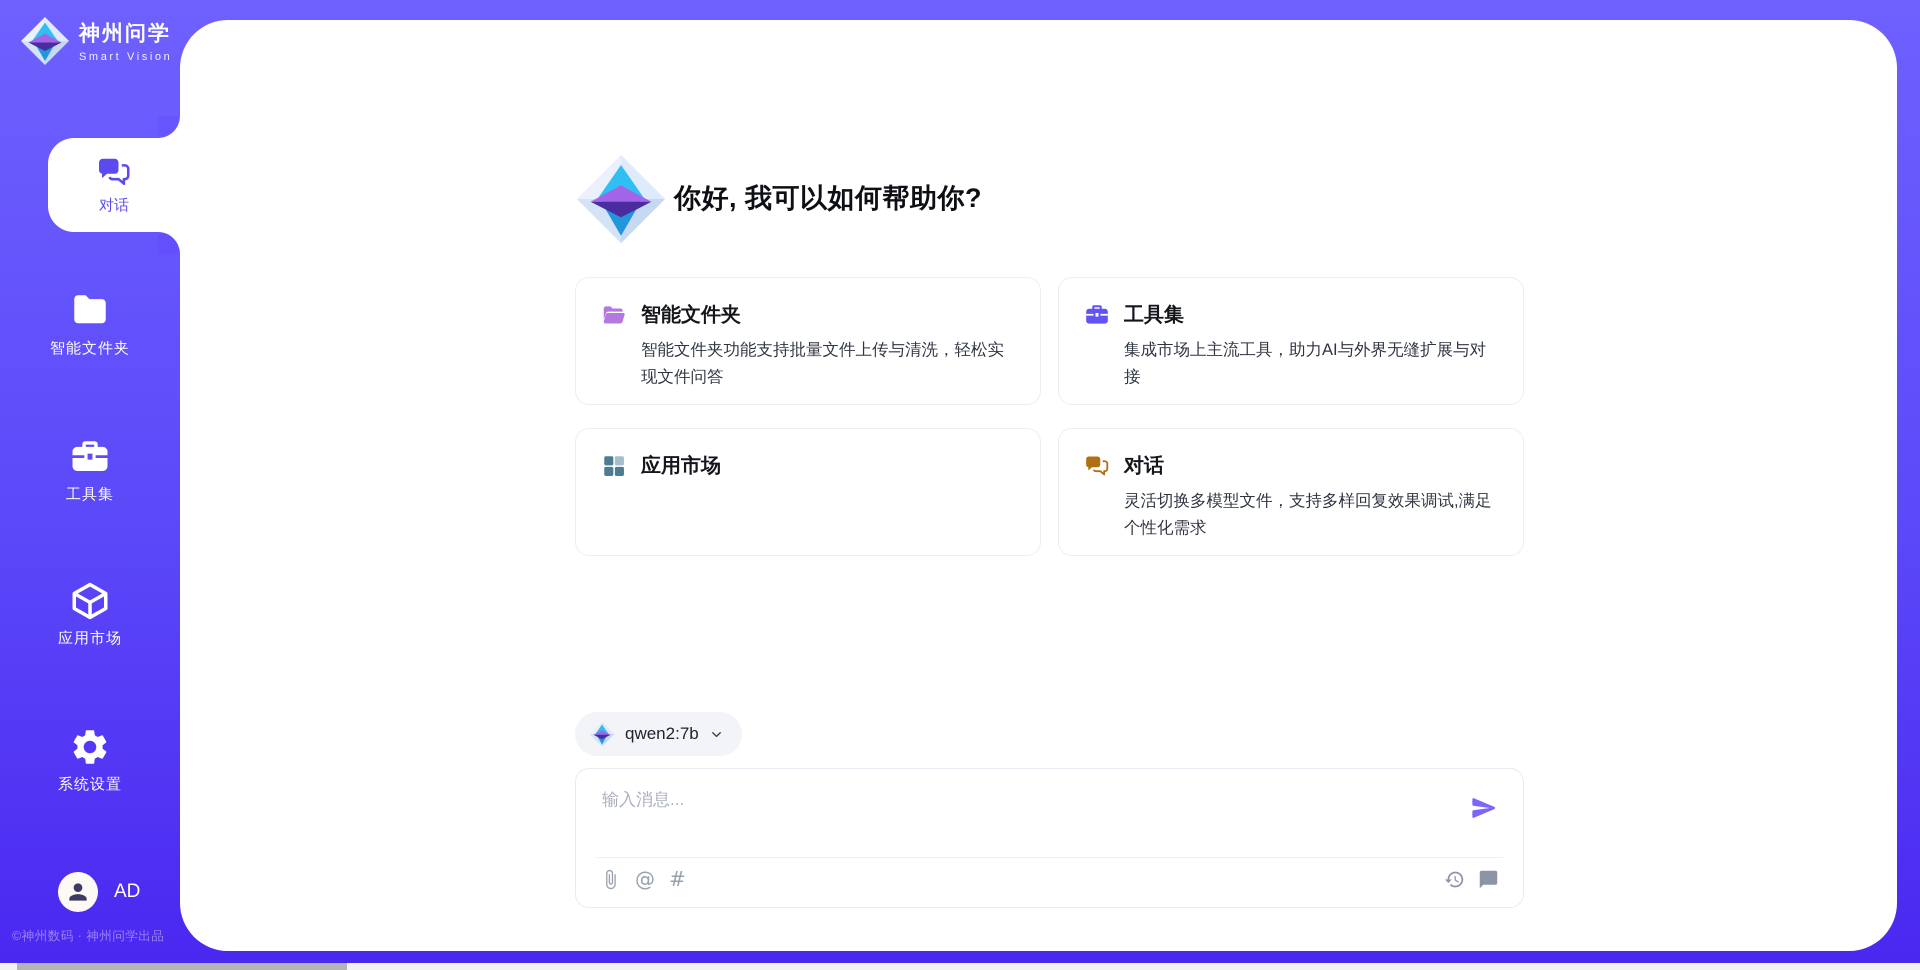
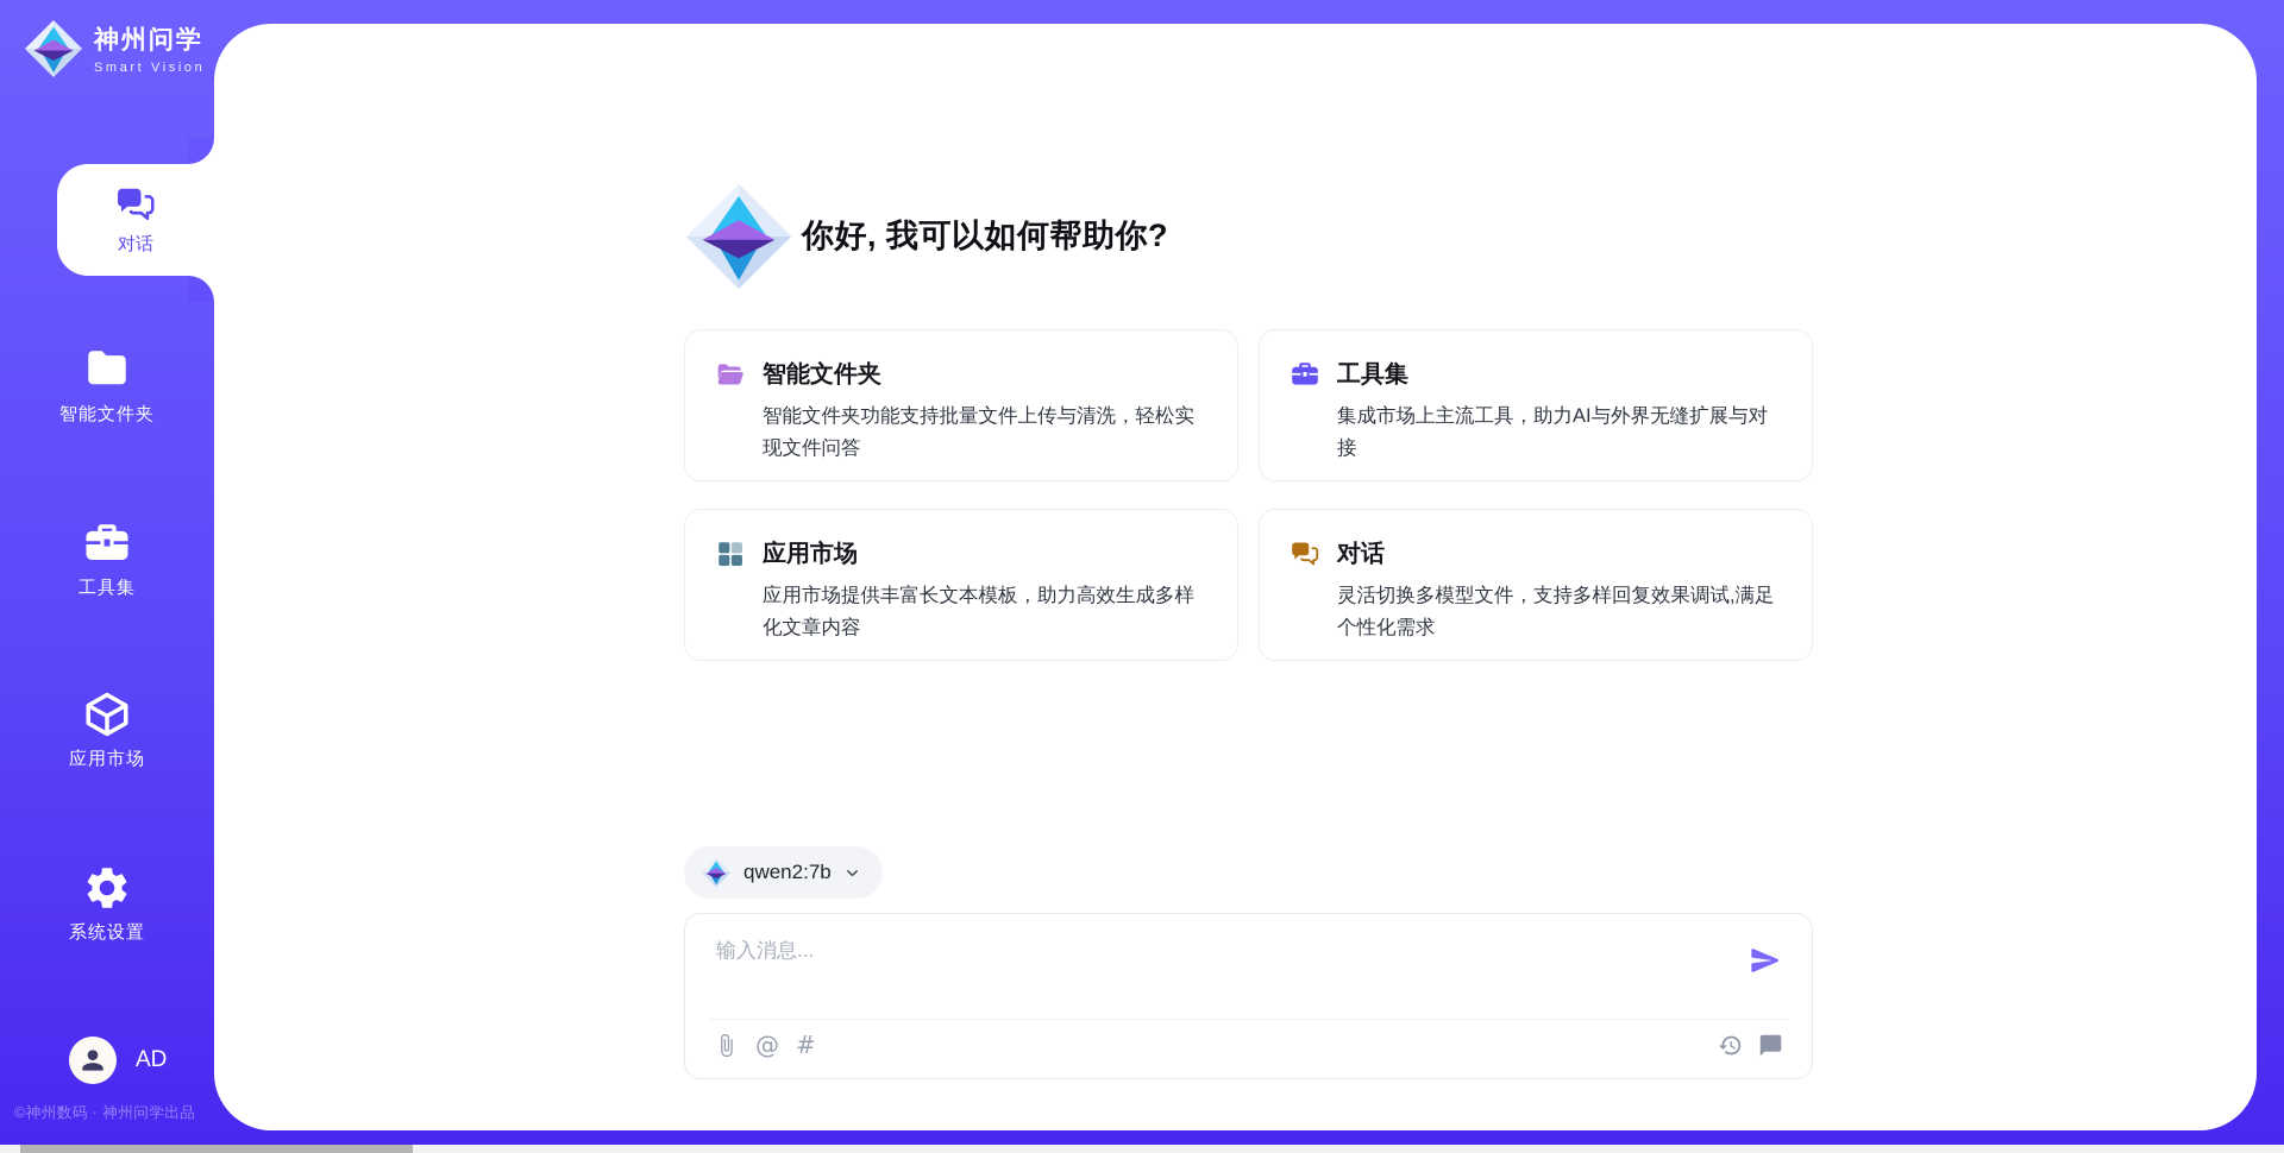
  神州问学
  Smart Vision
  对话
  智能文件夹
  工具集
  应用市场
  系统设置
  AD
  ©神州数码 · 神州问学出品
  你好, 我可以如何帮助你?
  智能文件夹
  智能文件夹功能支持批量文件上传与清洗，轻松实现文件问答
  工具集
  集成市场上主流工具，助力AI与外界无缝扩展与对接
  应用市场
+ 应用市场提供丰富长文本模板，助力高效生成多样化文章内容
  对话
  灵活切换多模型文件，支持多样回复效果调试,满足个性化需求
  qwen2:7b
  输入消息...
  @
  #
